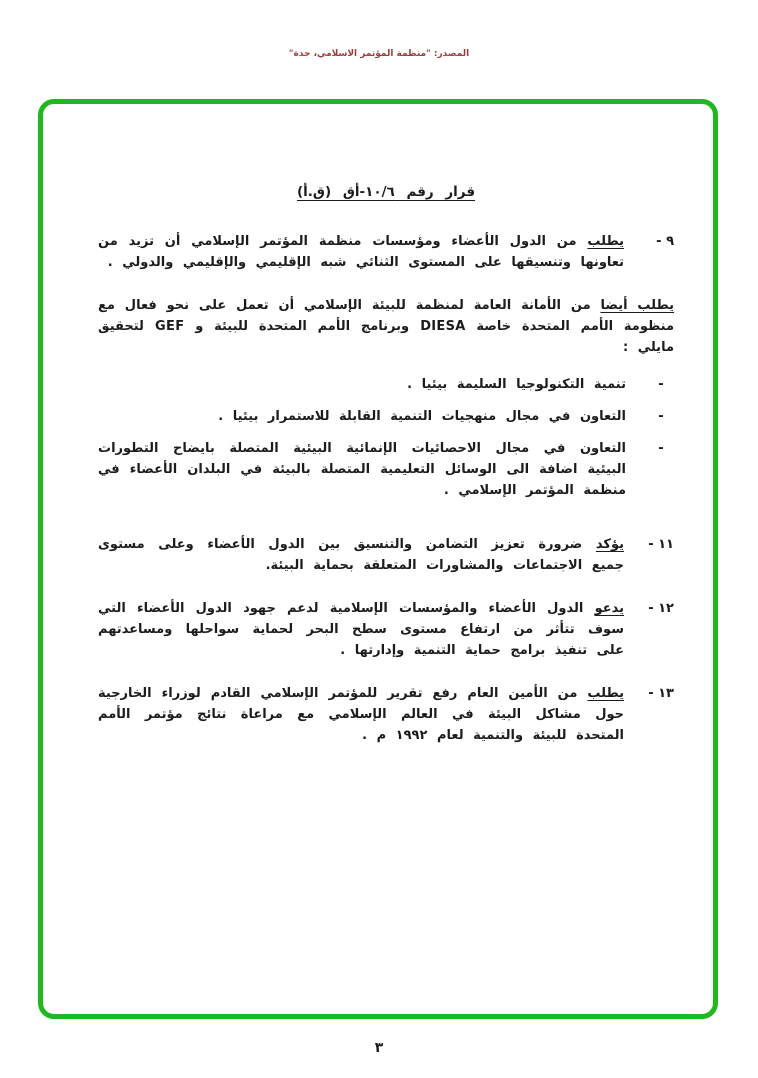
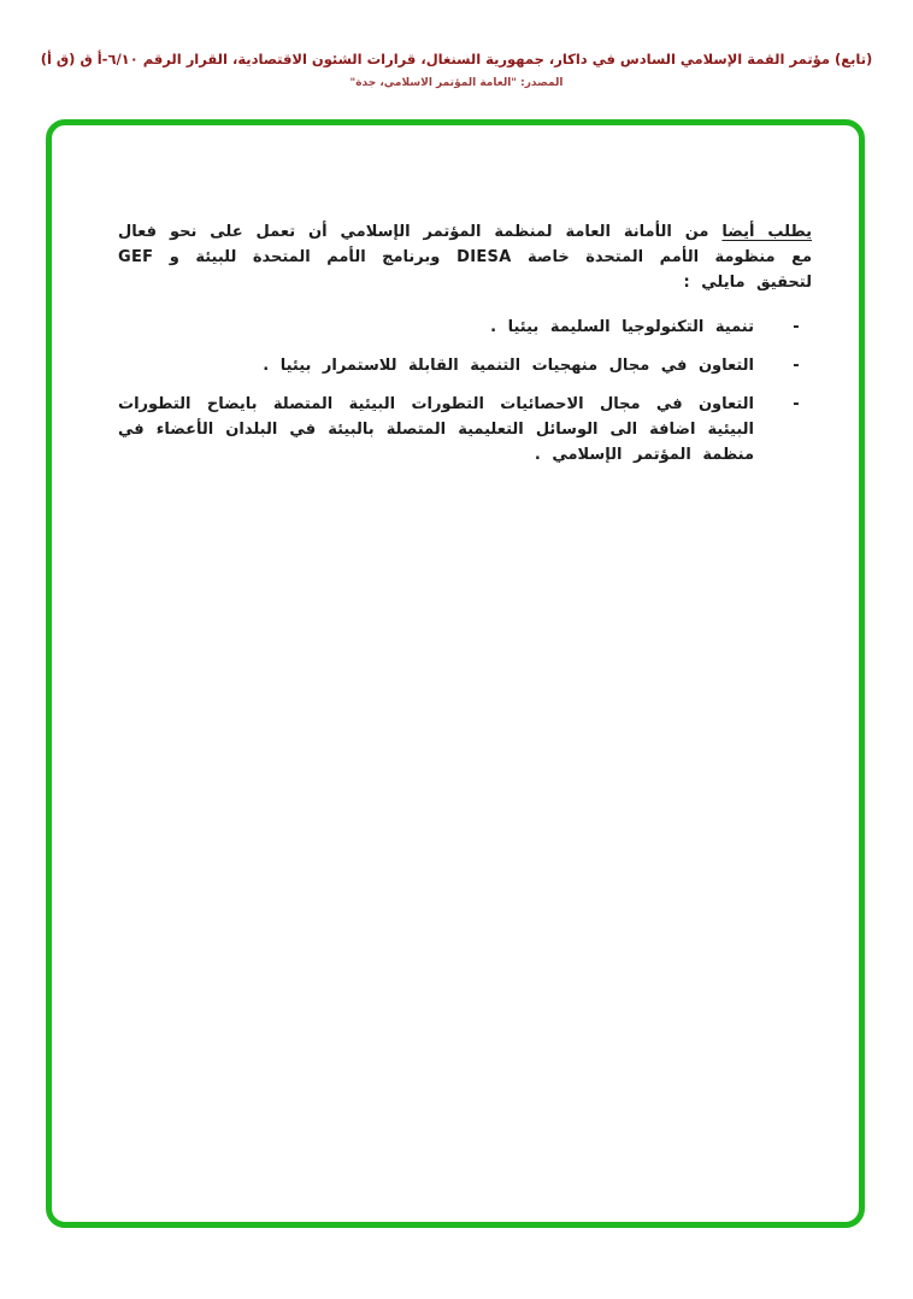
+ (تابع) مؤتمر القمة الإسلامي السادس في داكار، جمهورية السنغال، قرارات الشئون الاقتصادية، القرار الرقم ٦/١٠-أ ق (ق أ)
- المصدر: "منظمة المؤتمر الاسلامي، جدة"
+ المصدر: "العامة المؤتمر الاسلامي، جدة"
- قرار رقم ١٠/٦-أق (ق.أ)
- ٩ -
- يطلب من الدول الأعضاء ومؤسسات منظمة المؤتمر الإسلامي أن تزيد من تعاونها وتنسيقها على المستوى الثنائي شبه الإقليمي والإقليمي والدولي .
- يطلب أيضا من الأمانة العامة لمنظمة للبيئة الإسلامي أن تعمل على نحو فعال مع منظومة الأمم المتحدة خاصة DIESA وبرنامج الأمم المتحدة للبيئة و GEF لتحقيق مايلي :
+ يطلب أيضا من الأمانة العامة لمنظمة المؤتمر الإسلامي أن تعمل على نحو فعال مع منظومة الأمم المتحدة خاصة DIESA وبرنامج الأمم المتحدة للبيئة و GEF لتحقيق مايلي :
  -
  تنمية التكنولوجيا السليمة بيئيا .
  -
  التعاون في مجال منهجيات التنمية القابلة للاستمرار بيئيا .
  -
- التعاون في مجال الاحصائيات الإنمائية البيئية المتصلة بايضاح التطورات البيئية اضافة الى الوسائل التعليمية المتصلة بالبيئة في البلدان الأعضاء في منظمة المؤتمر الإسلامي .
+ التعاون في مجال الاحصائيات التطورات البيئية المتصلة بايضاح التطورات البيئية اضافة الى الوسائل التعليمية المتصلة بالبيئة في البلدان الأعضاء في منظمة المؤتمر الإسلامي .
- ١١ -
- يؤكد ضرورة تعزيز التضامن والتنسيق بين الدول الأعضاء وعلى مستوى جميع الاجتماعات والمشاورات المتعلقة بحماية البيئة.
- ١٢ -
- يدعو الدول الأعضاء والمؤسسات الإسلامية لدعم جهود الدول الأعضاء التي سوف تتأثر من ارتفاع مستوى سطح البحر لحماية سواحلها ومساعدتهم على تنفيذ برامج حماية التنمية وإدارتها .
- ١٣ -
- يطلب من الأمين العام رفع تقرير للمؤتمر الإسلامي القادم لوزراء الخارجية حول مشاكل البيئة في العالم الإسلامي مع مراعاة نتائج مؤتمر الأمم المتحدة للبيئة والتنمية لعام ١٩٩٢ م .
- ٣
